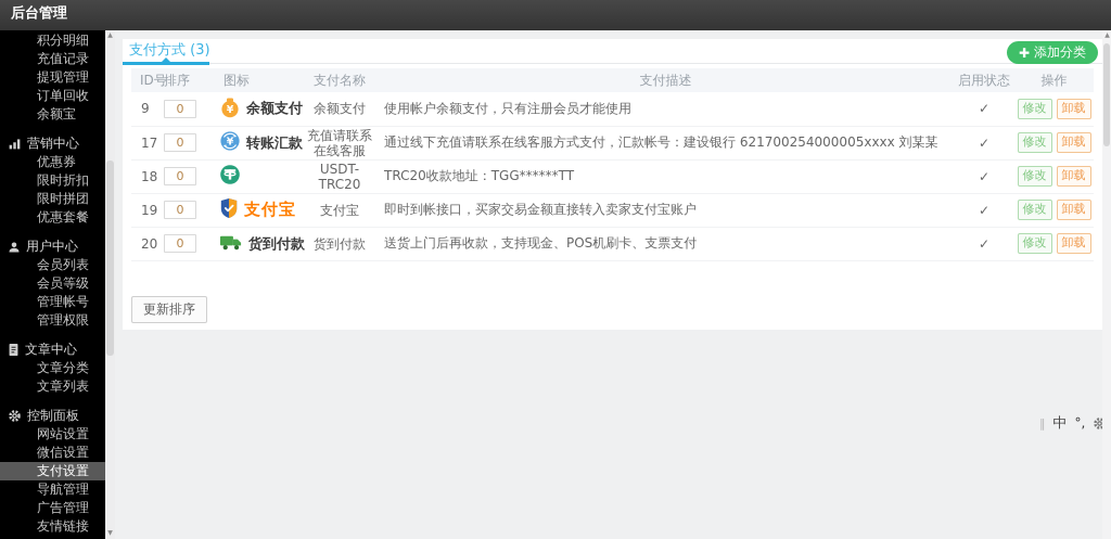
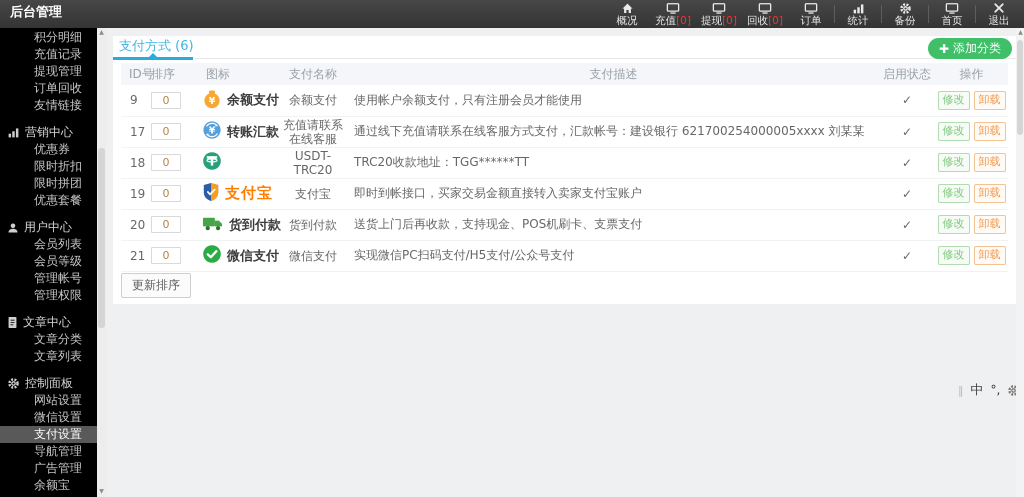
  后台管理
+ 概况
+ 充值[0]
+ 提现[0]
+ 回收[0]
+ 订单
+ 统计
+ 备份
+ 首页
+ 退出
  积分明细
  充值记录
  提现管理
  订单回收
- 余额宝
+ 友情链接
  营销中心
  优惠券
  限时折扣
  限时拼团
  优惠套餐
  用户中心
  会员列表
  会员等级
  管理帐号
  管理权限
  文章中心
  文章分类
  文章列表
  控制面板
  网站设置
  微信设置
  支付设置
  导航管理
  广告管理
- 友情链接
+ 余额宝
- 支付方式 (3)
+ 支付方式 (6)
  ✚
  添加分类
  ID号	排序	图标	支付名称	支付描述	启用状态	操作
  9	0	¥ 余额支付	余额支付	使用帐户余额支付，只有注册会员才能使用	✓	修改 卸载
  17	0	¥ 转账汇款	充值请联系在线客服	通过线下充值请联系在线客服方式支付，汇款帐号：建设银行 621700254000005xxxx 刘某某	✓	修改 卸载
  18	0		USDT-TRC20	TRC20收款地址：TGG******TT	✓	修改 卸载
  19	0	支付宝	支付宝	即时到帐接口，买家交易金额直接转入卖家支付宝账户	✓	修改 卸载
  20	0	货到付款	货到付款	送货上门后再收款，支持现金、POS机刷卡、支票支付	✓	修改 卸载
+ 21	0	微信支付	微信支付	实现微信PC扫码支付/H5支付/公众号支付	✓	修改 卸载
  更新排序
  ‖
  中
  °,
